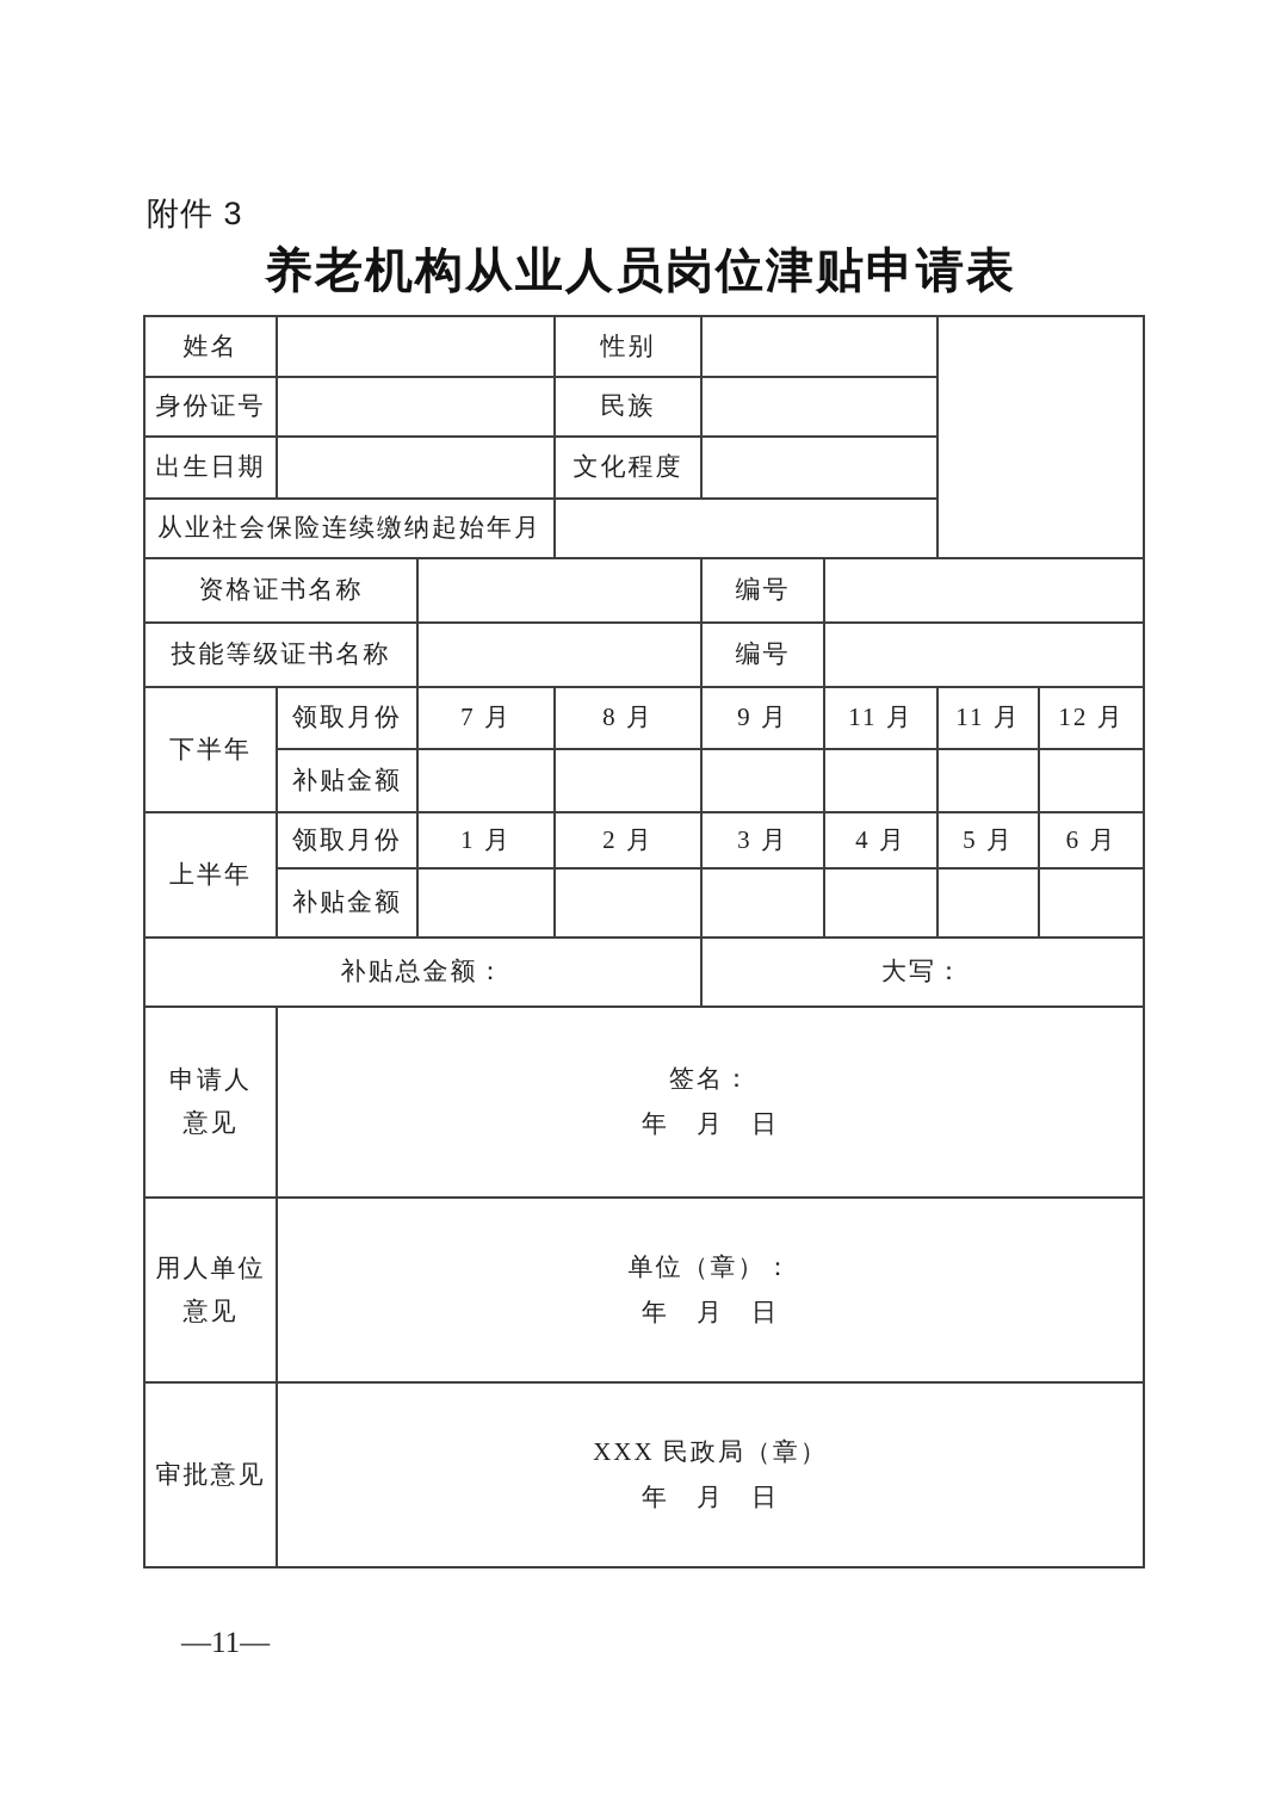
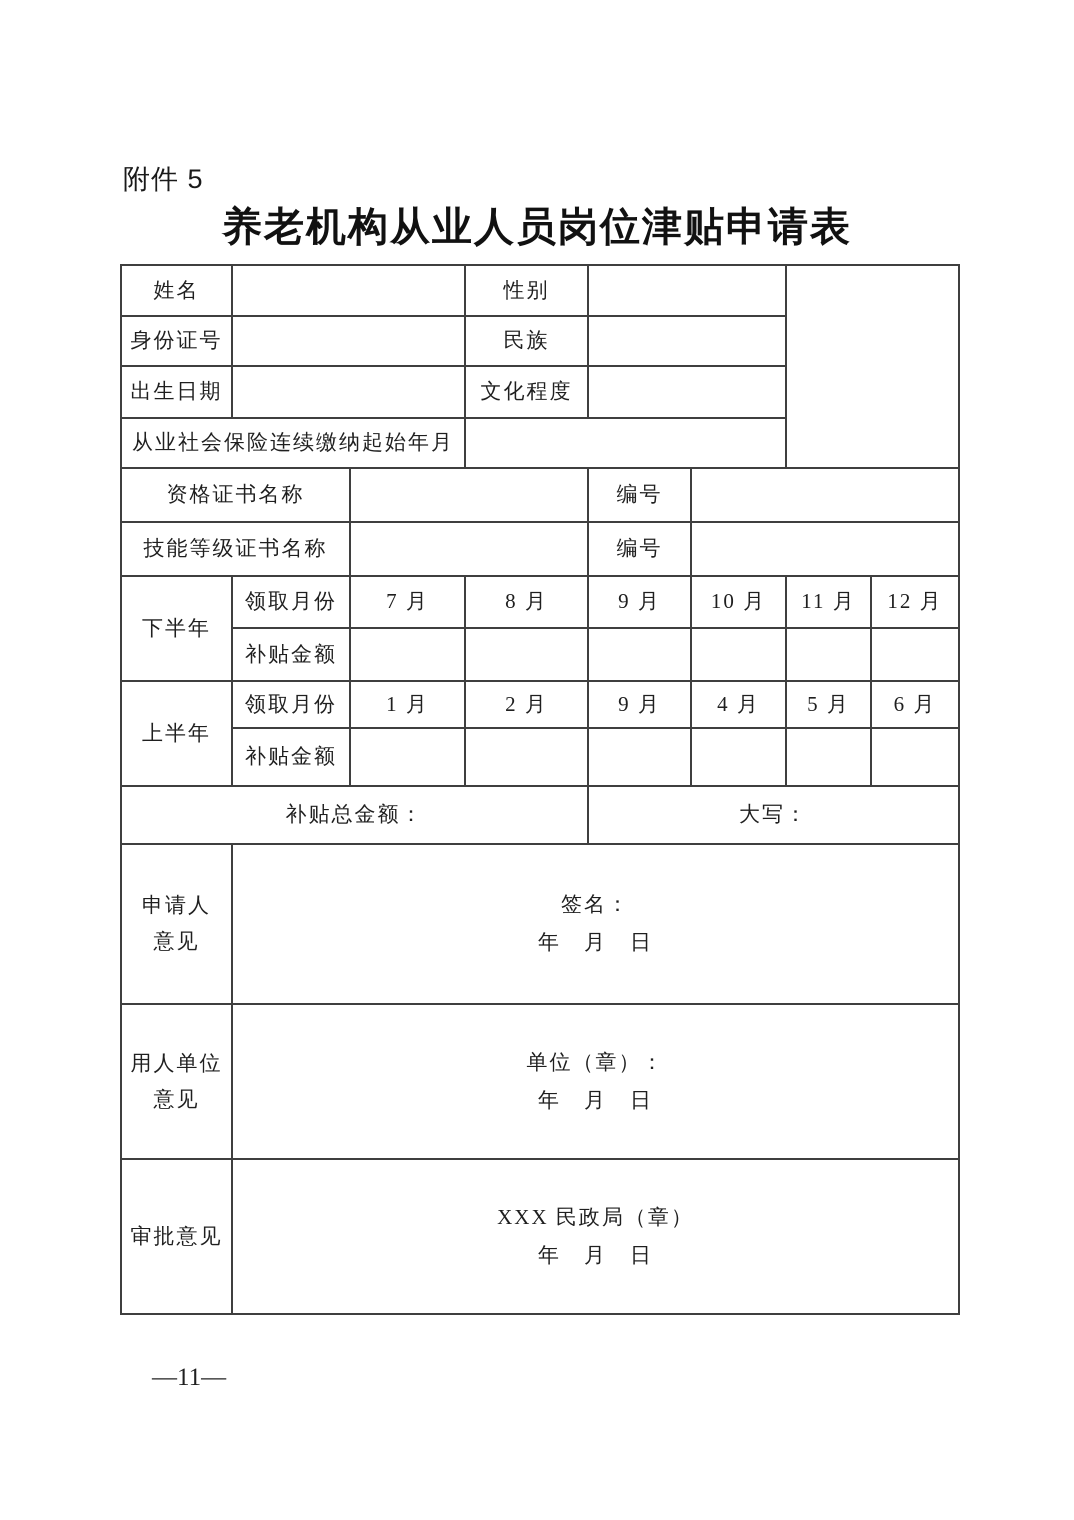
- 附件 3
+ 附件 5
  养老机构从业人员岗位津贴申请表
  姓名		性别
  身份证号		民族
  出生日期		文化程度
  从业社会保险连续缴纳起始年月
  资格证书名称		编号
  技能等级证书名称		编号
- 下半年	领取月份	7 月	8 月	9 月	11 月	11 月	12 月
+ 下半年	领取月份	7 月	8 月	9 月	10 月	11 月	12 月
  补贴金额
- 上半年	领取月份	1 月	2 月	3 月	4 月	5 月	6 月
+ 上半年	领取月份	1 月	2 月	9 月	4 月	5 月	6 月
  补贴金额
  补贴总金额：	大写：
  申请人 意见	签名： 年 月 日
  用人单位 意见	单位（章）： 年 月 日
  审批意见	XXX 民政局（章） 年 月 日
  —11—
